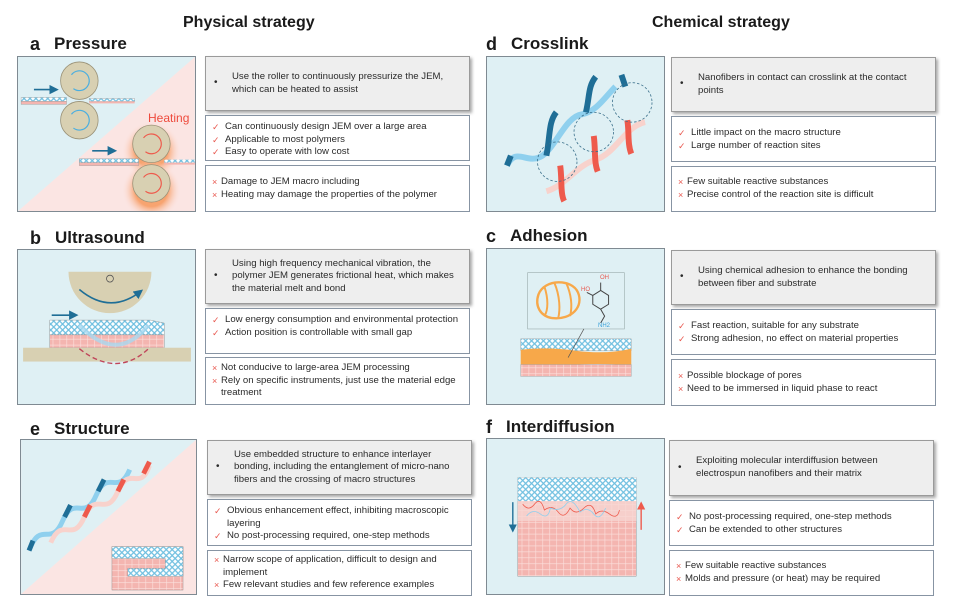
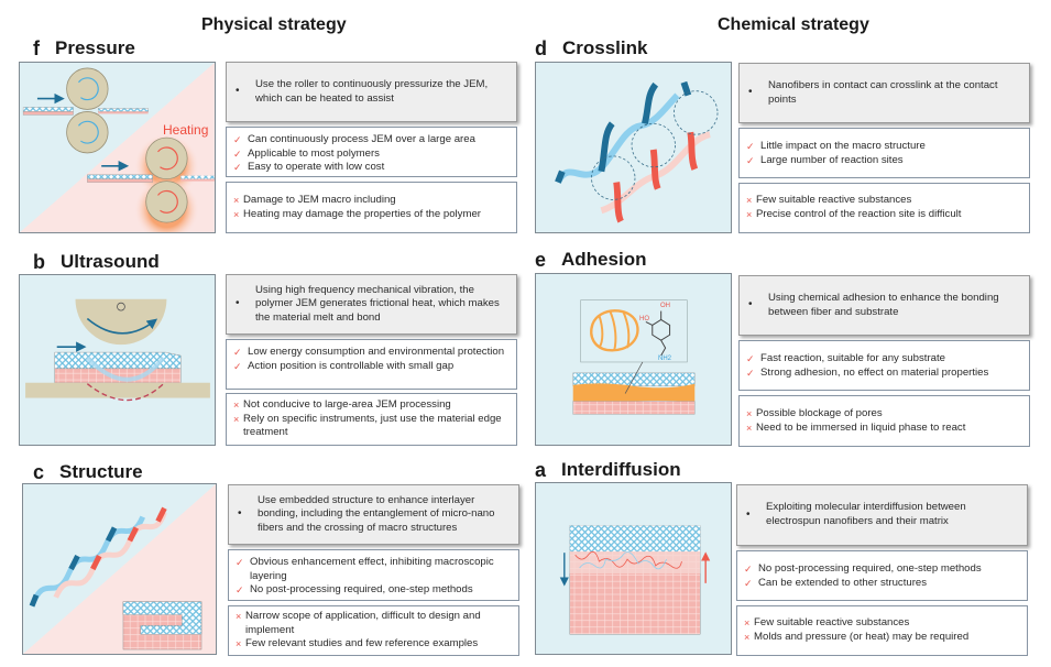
  Physical strategy
  Chemical strategy
- a
+ f
  Pressure
  Heating
  •
  Use the roller to continuously pressurize the JEM, which can be heated to assist
  ✓
- Can continuously design JEM over a large area
+ Can continuously process JEM over a large area
  ✓
  Applicable to most polymers
  ✓
  Easy to operate with low cost
  ×
  Damage to JEM macro including
  ×
  Heating may damage the properties of the polymer
  b
  Ultrasound
  •
  Using high frequency mechanical vibration, the polymer JEM generates frictional heat, which makes the material melt and bond
  ✓
  Low energy consumption and environmental protection
  ✓
  Action position is controllable with small gap
  ×
  Not conducive to large-area JEM processing
  ×
  Rely on specific instruments, just use the material edge treatment
- e
+ c
  Structure
  •
  Use embedded structure to enhance interlayer bonding, including the entanglement of micro-nano fibers and the crossing of macro structures
  ✓
  Obvious enhancement effect, inhibiting macroscopic layering
  ✓
  No post-processing required, one-step methods
  ×
  Narrow scope of application, difficult to design and implement
  ×
  Few relevant studies and few reference examples
  d
  Crosslink
  •
  Nanofibers in contact can crosslink at the contact points
  ✓
  Little impact on the macro structure
  ✓
  Large number of reaction sites
  ×
  Few suitable reactive substances
  ×
  Precise control of the reaction site is difficult
- c
+ e
  Adhesion
  •
  Using chemical adhesion to enhance the bonding between fiber and substrate
  ✓
  Fast reaction, suitable for any substrate
  ✓
  Strong adhesion, no effect on material properties
  ×
  Possible blockage of pores
  ×
  Need to be immersed in liquid phase to react
- f
+ a
  Interdiffusion
  •
  Exploiting molecular interdiffusion between electrospun nanofibers and their matrix
  ✓
  No post-processing required, one-step methods
  ✓
  Can be extended to other structures
  ×
  Few suitable reactive substances
  ×
  Molds and pressure (or heat) may be required
